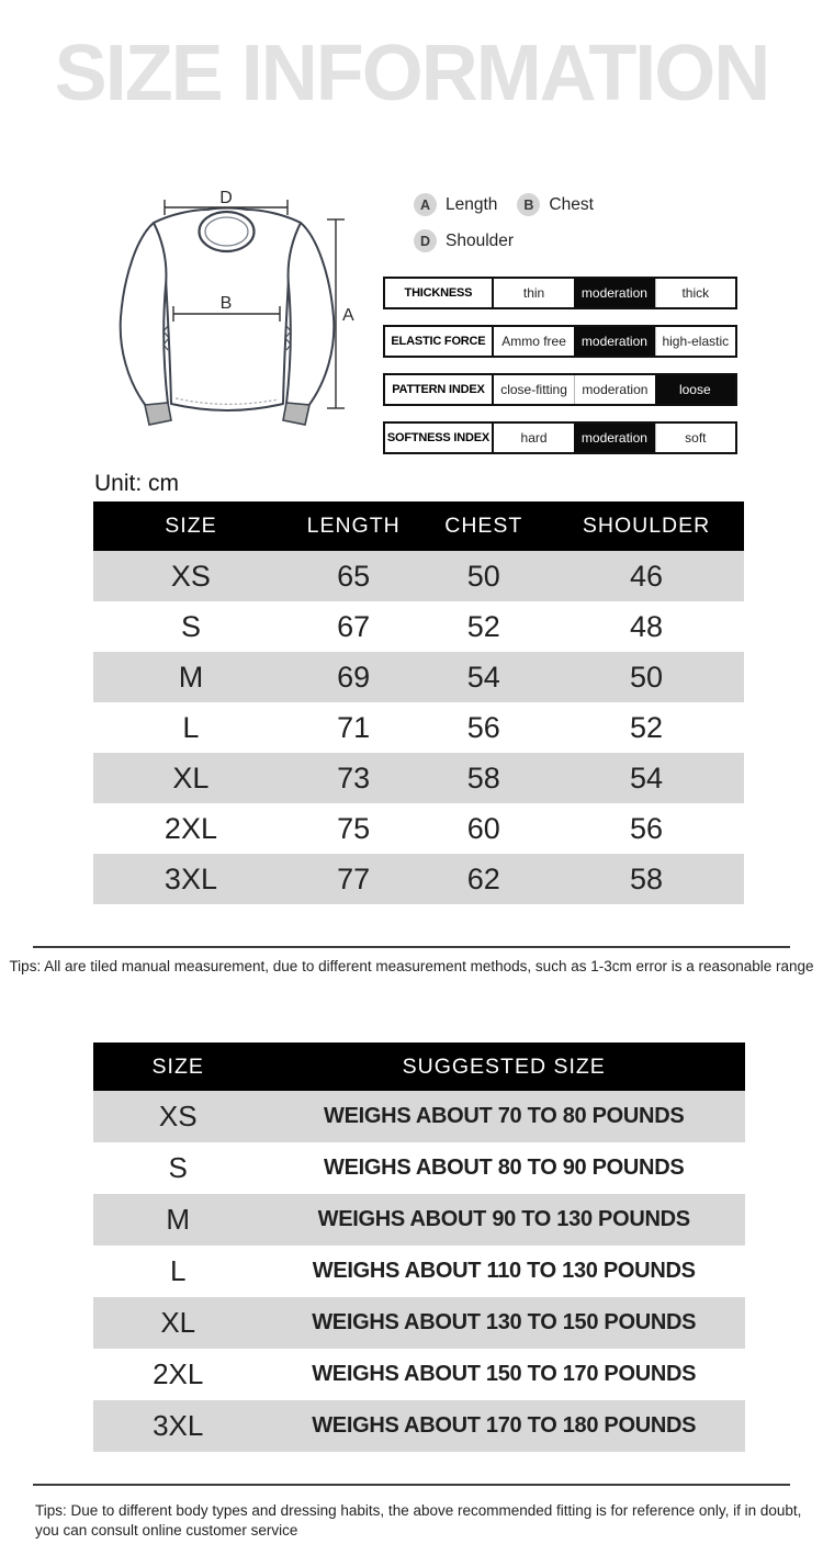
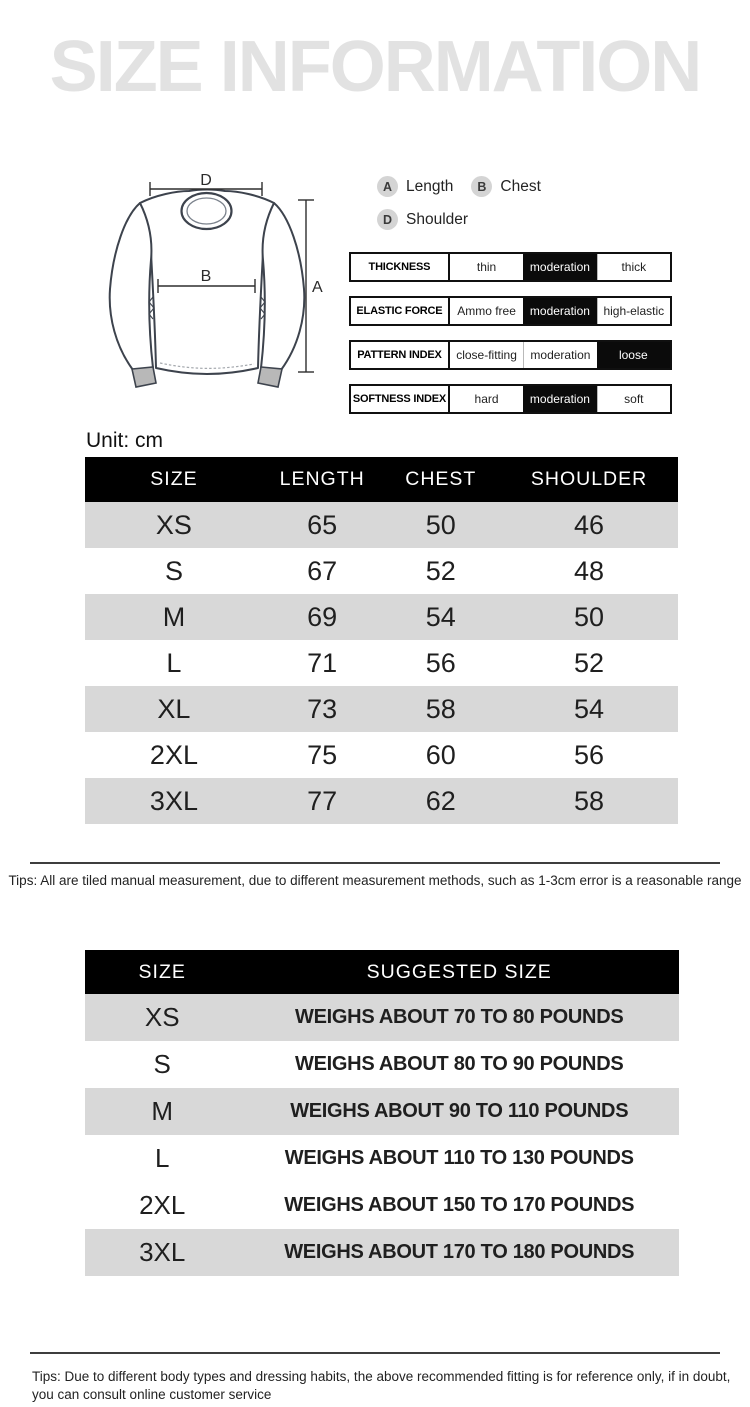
  SIZE INFORMATION
  D
  A
  B
  A
  Length
  B
  Chest
  D
  Shoulder
  THICKNESS
  thin
  moderation
  thick
  ELASTIC FORCE
  Ammo free
  moderation
  high-elastic
  PATTERN INDEX
  close-fitting
  moderation
  loose
  SOFTNESS INDEX
  hard
  moderation
  soft
  Unit: cm
  SIZE	LENGTH	CHEST	SHOULDER
  XS	65	50	46
  S	67	52	48
  M	69	54	50
  L	71	56	52
  XL	73	58	54
  2XL	75	60	56
  3XL	77	62	58
  Tips: All are tiled manual measurement, due to different measurement methods, such as 1-3cm error is a reasonable range
  SIZE	SUGGESTED SIZE
  XS	WEIGHS ABOUT 70 TO 80 POUNDS
  S	WEIGHS ABOUT 80 TO 90 POUNDS
- M	WEIGHS ABOUT 90 TO 130 POUNDS
+ M	WEIGHS ABOUT 90 TO 110 POUNDS
  L	WEIGHS ABOUT 110 TO 130 POUNDS
- XL	WEIGHS ABOUT 130 TO 150 POUNDS
  2XL	WEIGHS ABOUT 150 TO 170 POUNDS
  3XL	WEIGHS ABOUT 170 TO 180 POUNDS
  Tips: Due to different body types and dressing habits, the above recommended fitting is for reference only, if in doubt, you can consult online customer service
